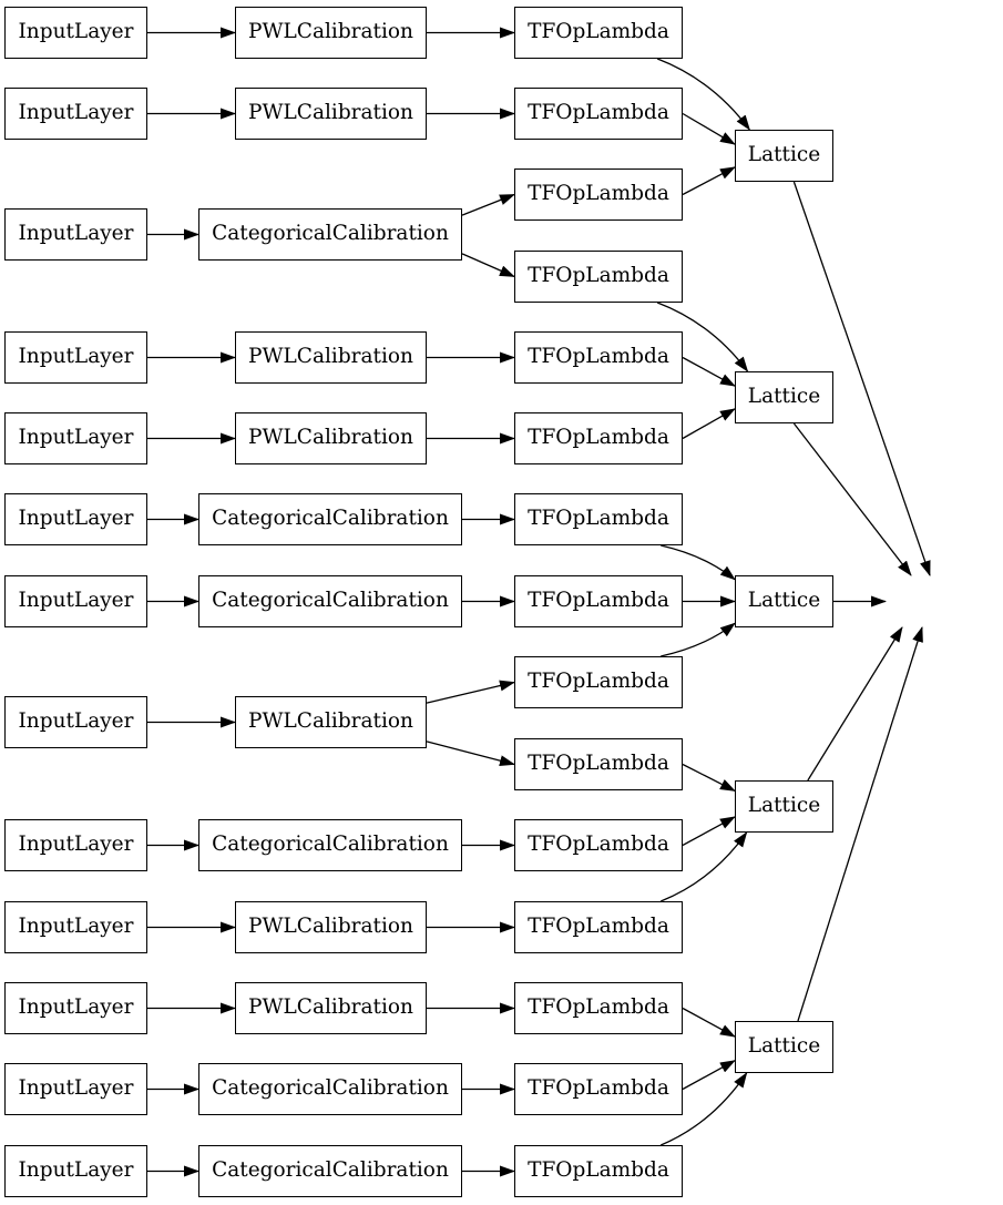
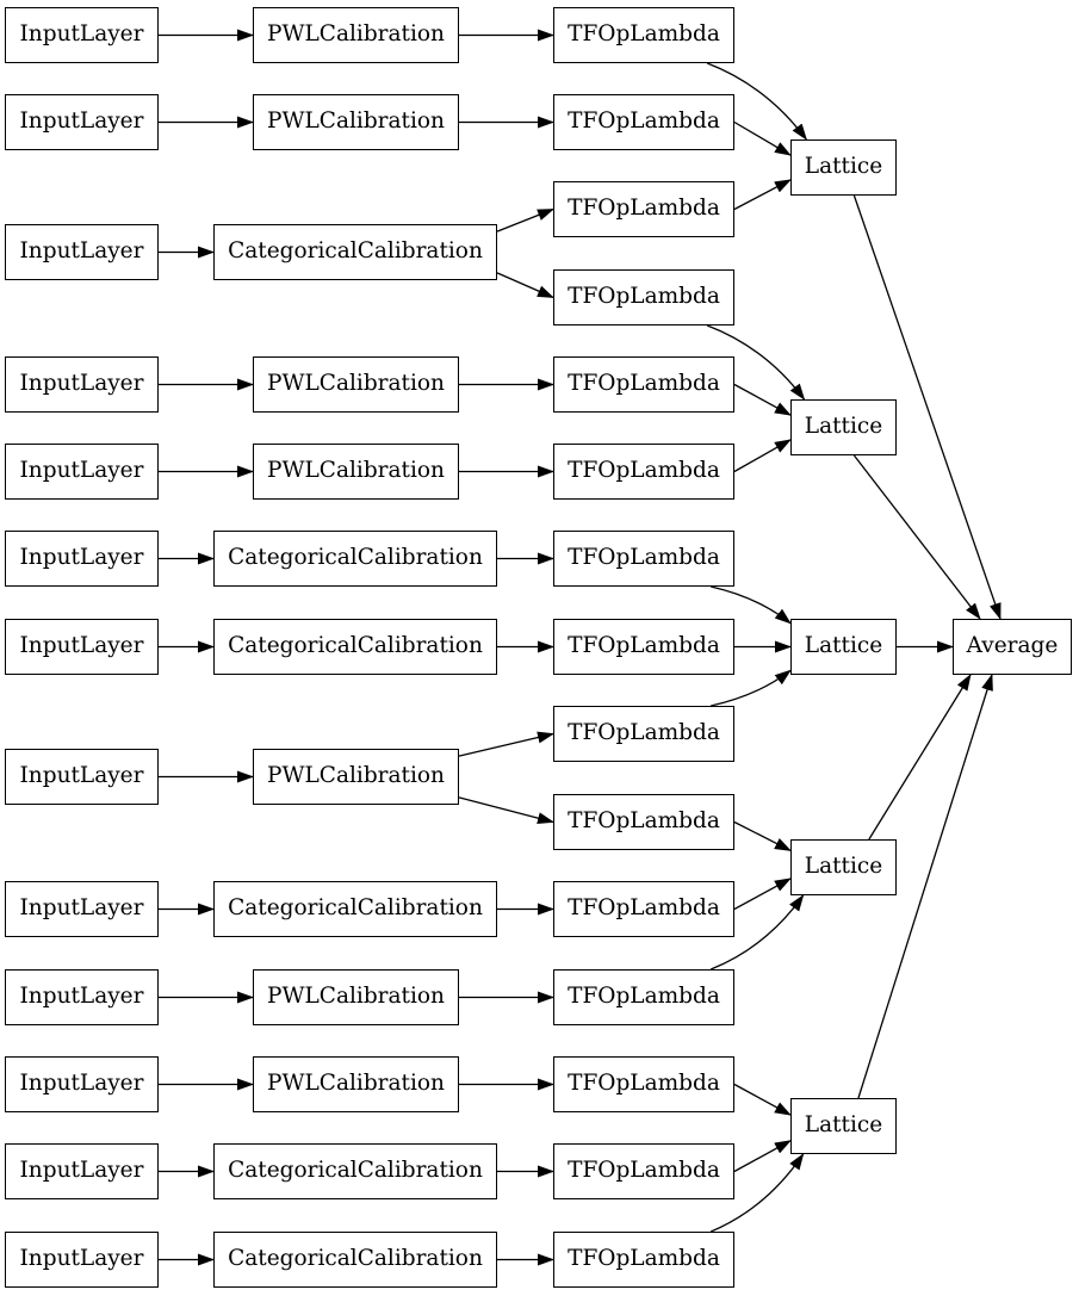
  InputLayer
  InputLayer
  InputLayer
  InputLayer
  InputLayer
  InputLayer
  InputLayer
  InputLayer
  InputLayer
  InputLayer
  InputLayer
  InputLayer
  InputLayer
  PWLCalibration
  PWLCalibration
  CategoricalCalibration
  PWLCalibration
  PWLCalibration
  CategoricalCalibration
  CategoricalCalibration
  PWLCalibration
  CategoricalCalibration
  PWLCalibration
  PWLCalibration
  CategoricalCalibration
  CategoricalCalibration
  TFOpLambda
  TFOpLambda
  TFOpLambda
  TFOpLambda
  TFOpLambda
  TFOpLambda
  TFOpLambda
  TFOpLambda
  TFOpLambda
  TFOpLambda
  TFOpLambda
  TFOpLambda
  TFOpLambda
  TFOpLambda
  TFOpLambda
  Lattice
  Lattice
  Lattice
  Lattice
  Lattice
+ Average
